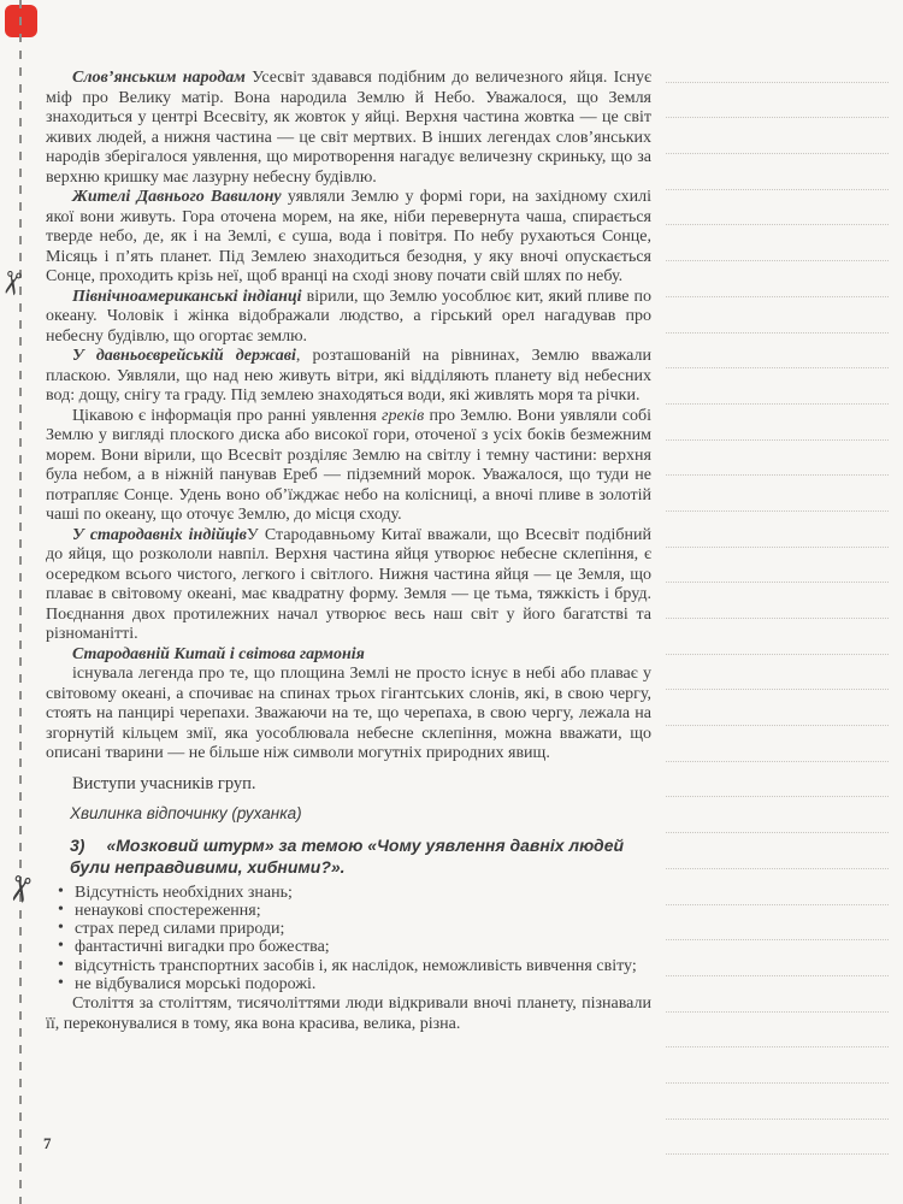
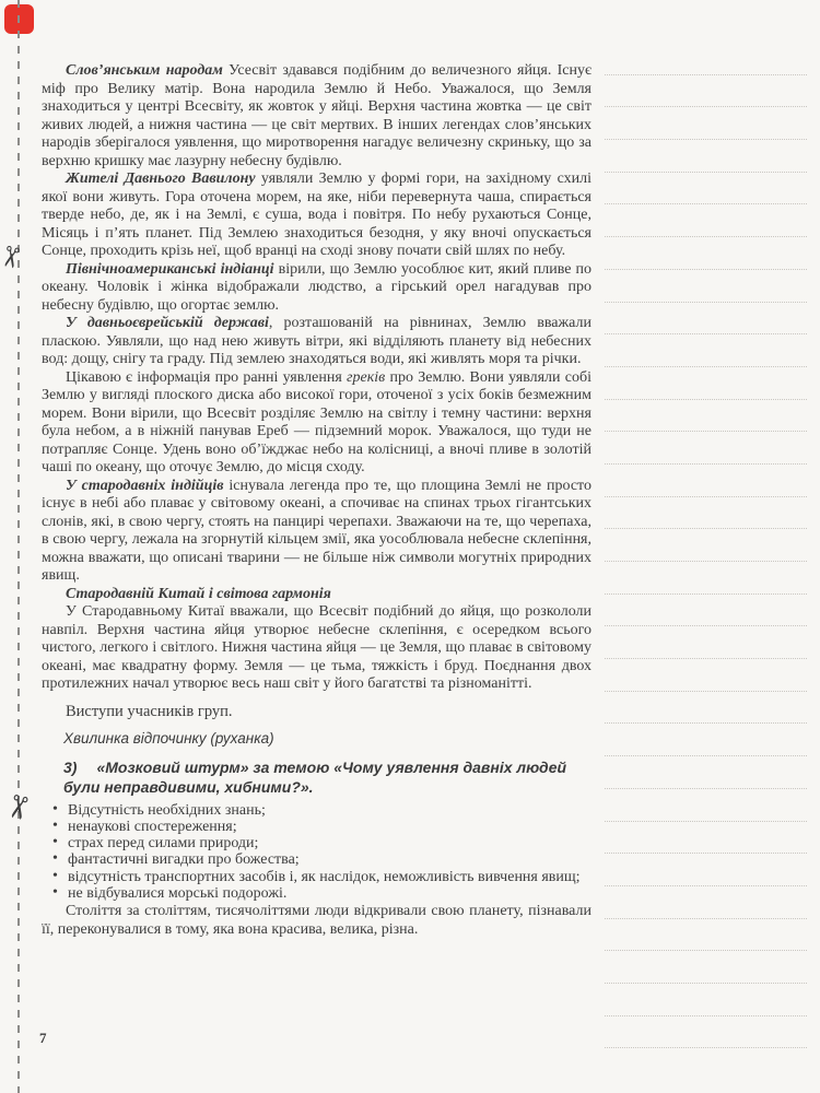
  Слов’янським народам Усесвіт здавався подібним до величезного яйця. Існує міф про Велику матір. Вона народила Землю й Небо. Уважалося, що Земля знаходиться у центрі Всесвіту, як жовток у яйці. Верхня частина жовтка — це світ живих людей, а нижня частина — це світ мертвих. В інших легендах слов’янських народів зберігалося уявлення, що миротворення нагадує величезну скриньку, що за верхню кришку має лазурну небесну будівлю.
  Жителі Давнього Вавилону уявляли Землю у формі гори, на західному схилі якої вони живуть. Гора оточена морем, на яке, ніби перевернута чаша, спирається тверде небо, де, як і на Землі, є суша, вода і повітря. По небу рухаються Сонце, Місяць і п’ять планет. Під Землею знаходиться безодня, у яку вночі опускається Сонце, проходить крізь неї, щоб вранці на сході знову почати свій шлях по небу.
  Північноамериканські індіанці вірили, що Землю уособлює кит, який пливе по океану. Чоловік і жінка відображали людство, а гірський орел нагадував про небесну будівлю, що огортає землю.
  У давньоєврейській державі, розташованій на рівнинах, Землю вважали пласкою. Уявляли, що над нею живуть вітри, які відділяють планету від небесних вод: дощу, снігу та граду. Під землею знаходяться води, які живлять моря та річки.
  Цікавою є інформація про ранні уявлення греків про Землю. Вони уявляли собі Землю у вигляді плоского диска або високої гори, оточеної з усіх боків безмежним морем. Вони вірили, що Всесвіт розділяє Землю на світлу і темну частини: верхня була небом, а в ніжній панував Ереб — підземний морок. Уважалося, що туди не потрапляє Сонце. Удень воно об’їжджає небо на колісниці, а вночі пливе в золотій чаші по океану, що оточує Землю, до місця сходу.
- У стародавніх індійцівУ Стародавньому Китаї вважали, що Всесвіт подібний до яйця, що розкололи навпіл. Верхня частина яйця утворює небесне склепіння, є осередком всього чистого, легкого і світлого. Нижня частина яйця — це Земля, що плаває в світовому океані, має квадратну форму. Земля — це тьма, тяжкість і бруд. Поєднання двох протилежних начал утворює весь наш світ у його багатстві та різноманітті.
+ У стародавніх індійців існувала легенда про те, що площина Землі не просто існує в небі або плаває у світовому океані, а спочиває на спинах трьох гігантських слонів, які, в свою чергу, стоять на панцирі черепахи. Зважаючи на те, що черепаха, в свою чергу, лежала на згорнутій кільцем змії, яка уособлювала небесне склепіння, можна вважати, що описані тварини — не більше ніж символи могутніх природних явищ.
  Стародавній Китай і світова гармонія
- існувала легенда про те, що площина Землі не просто існує в небі або плаває у світовому океані, а спочиває на спинах трьох гігантських слонів, які, в свою чергу, стоять на панцирі черепахи. Зважаючи на те, що черепаха, в свою чергу, лежала на згорнутій кільцем змії, яка уособлювала небесне склепіння, можна вважати, що описані тварини — не більше ніж символи могутніх природних явищ.
+ У Стародавньому Китаї вважали, що Всесвіт подібний до яйця, що розкололи навпіл. Верхня частина яйця утворює небесне склепіння, є осередком всього чистого, легкого і світлого. Нижня частина яйця — це Земля, що плаває в світовому океані, має квадратну форму. Земля — це тьма, тяжкість і бруд. Поєднання двох протилежних начал утворює весь наш світ у його багатстві та різноманітті.
  Виступи учасників груп.
  Хвилинка відпочинку (руханка)
  3) «Мозковий штурм» за темою «Чому уявлення давніх людей були неправдивими, хибними?».
  Відсутність необхідних знань;
  ненаукові спостереження;
  страх перед силами природи;
  фантастичні вигадки про божества;
- відсутність транспортних засобів і, як наслідок, неможливість вивчення світу;
+ відсутність транспортних засобів і, як наслідок, неможливість вивчення явищ;
  не відбувалися морські подорожі.
- Століття за століттям, тисячоліттями люди відкривали вночі планету, пізнавали її, переконувалися в тому, яка вона красива, велика, різна.
+ Століття за століттям, тисячоліттями люди відкривали свою планету, пізнавали її, переконувалися в тому, яка вона красива, велика, різна.
  7
